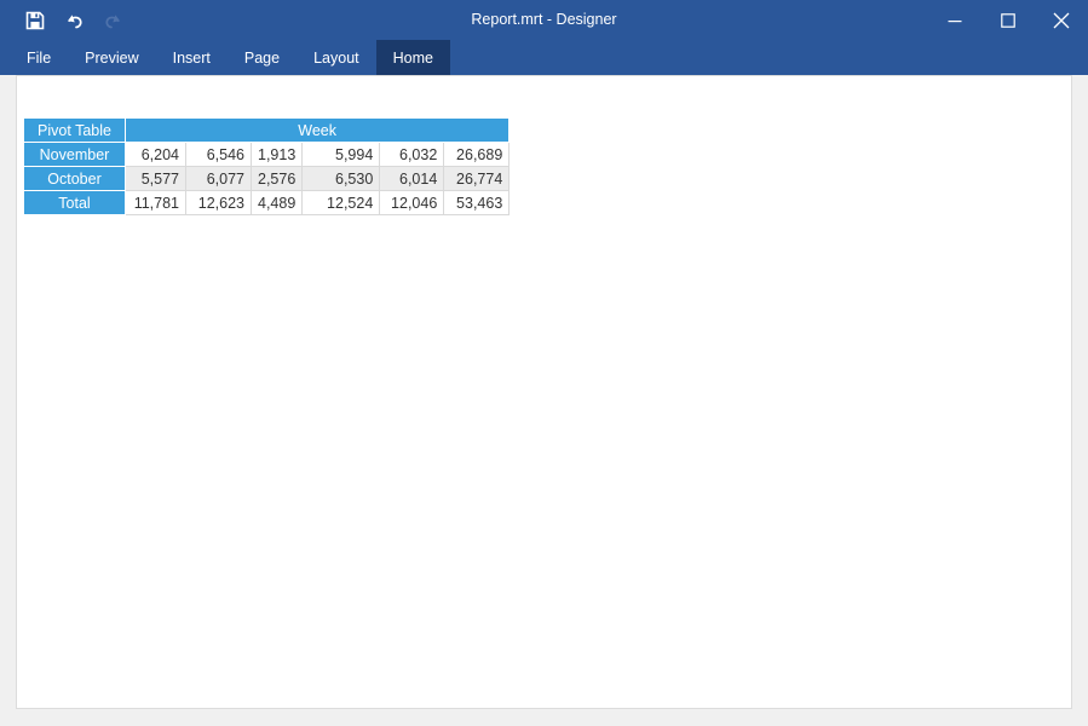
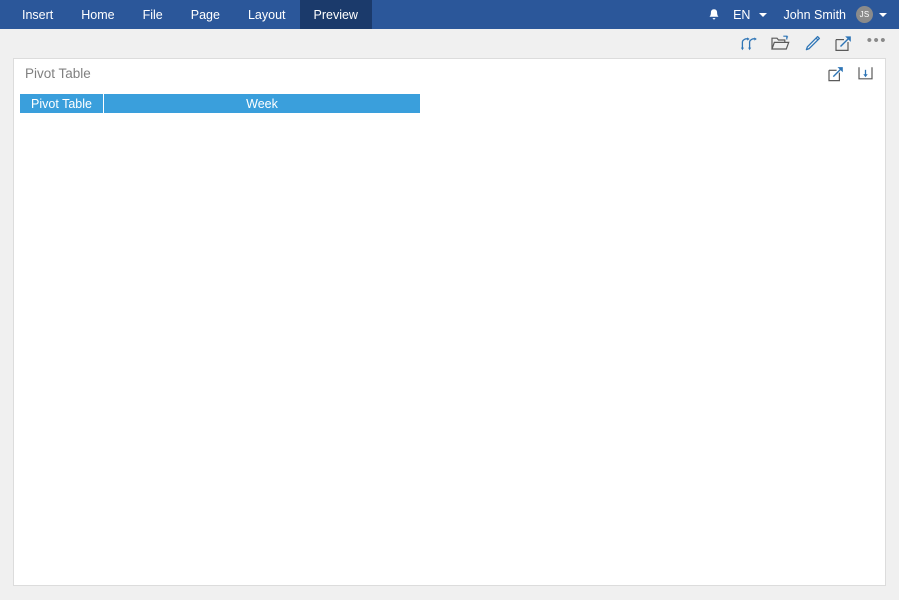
- Report.mrt - Designer
- File
+ Insert
- Preview
+ Home
- Insert
+ File
  Page
  Layout
- Home
+ Preview
+ EN
+ John Smith
+ JS
+ •••
+ Pivot Table
  Pivot Table	Week
- November	6,204	6,546	1,913	5,994	6,032	26,689
- October	5,577	6,077	2,576	6,530	6,014	26,774
- Total	11,781	12,623	4,489	12,524	12,046	53,463
